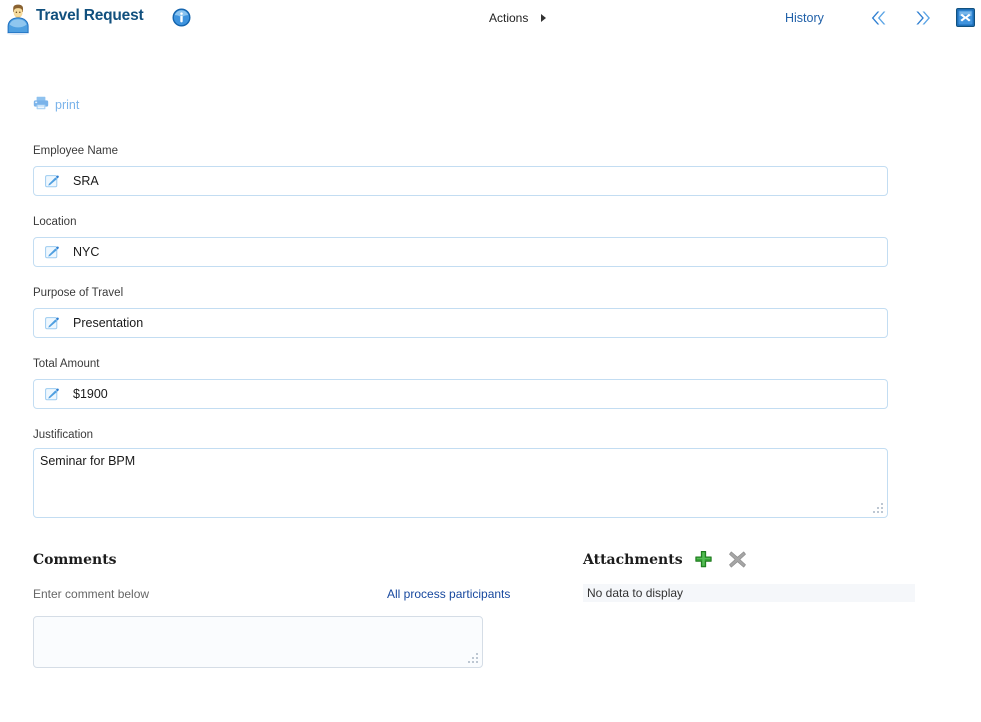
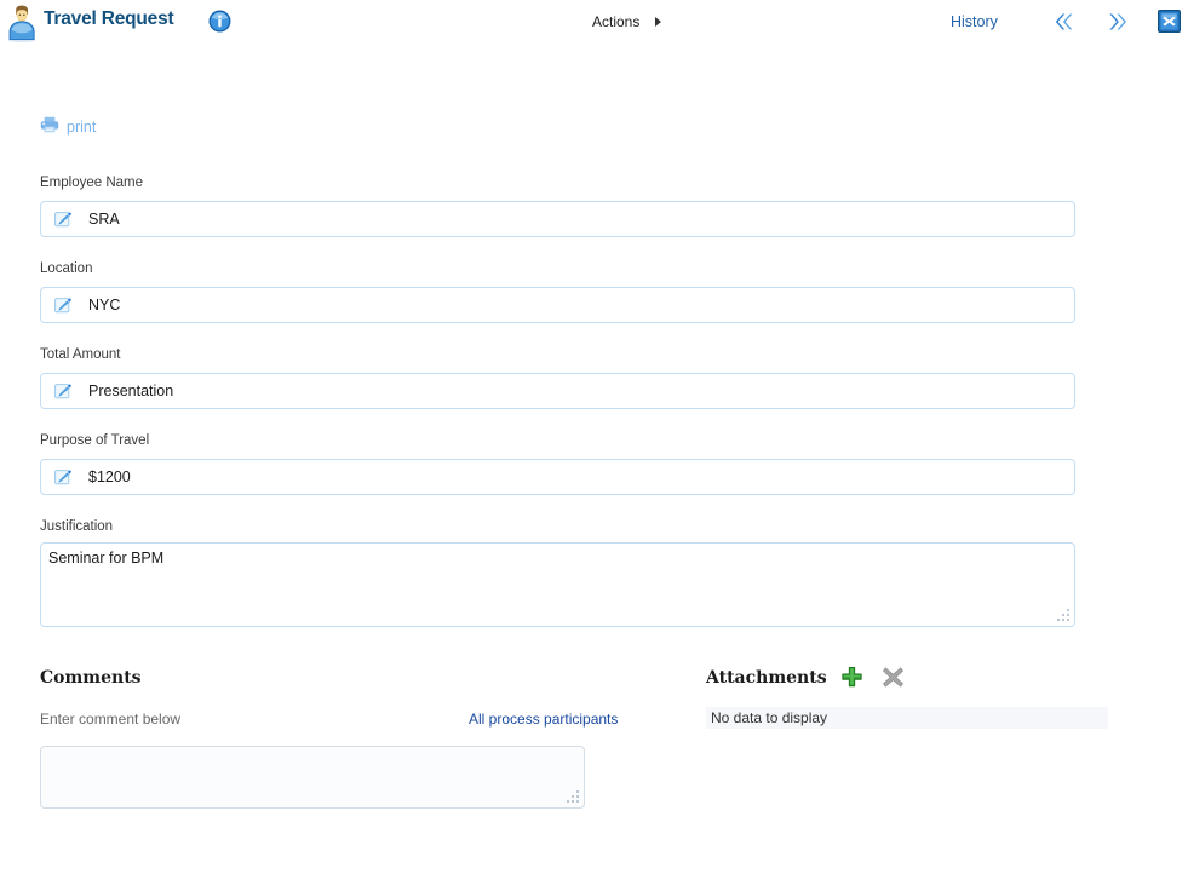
  Travel Request
  Actions
  History
  print
  Employee Name
  SRA
  Location
  NYC
- Purpose of Travel
+ Total Amount
  Presentation
- Total Amount
+ Purpose of Travel
- $1900
+ $1200
  Justification
  Seminar for BPM
  Comments
  Enter comment below
  All process participants
  Attachments
  No data to display
